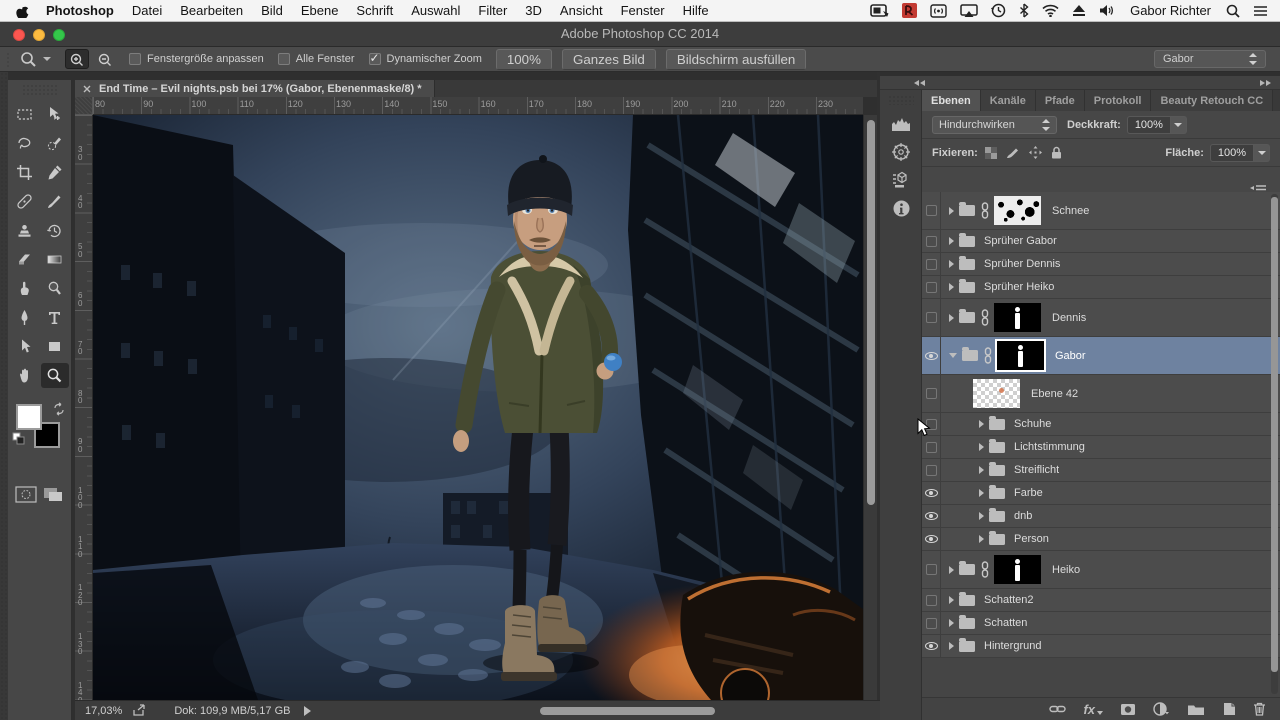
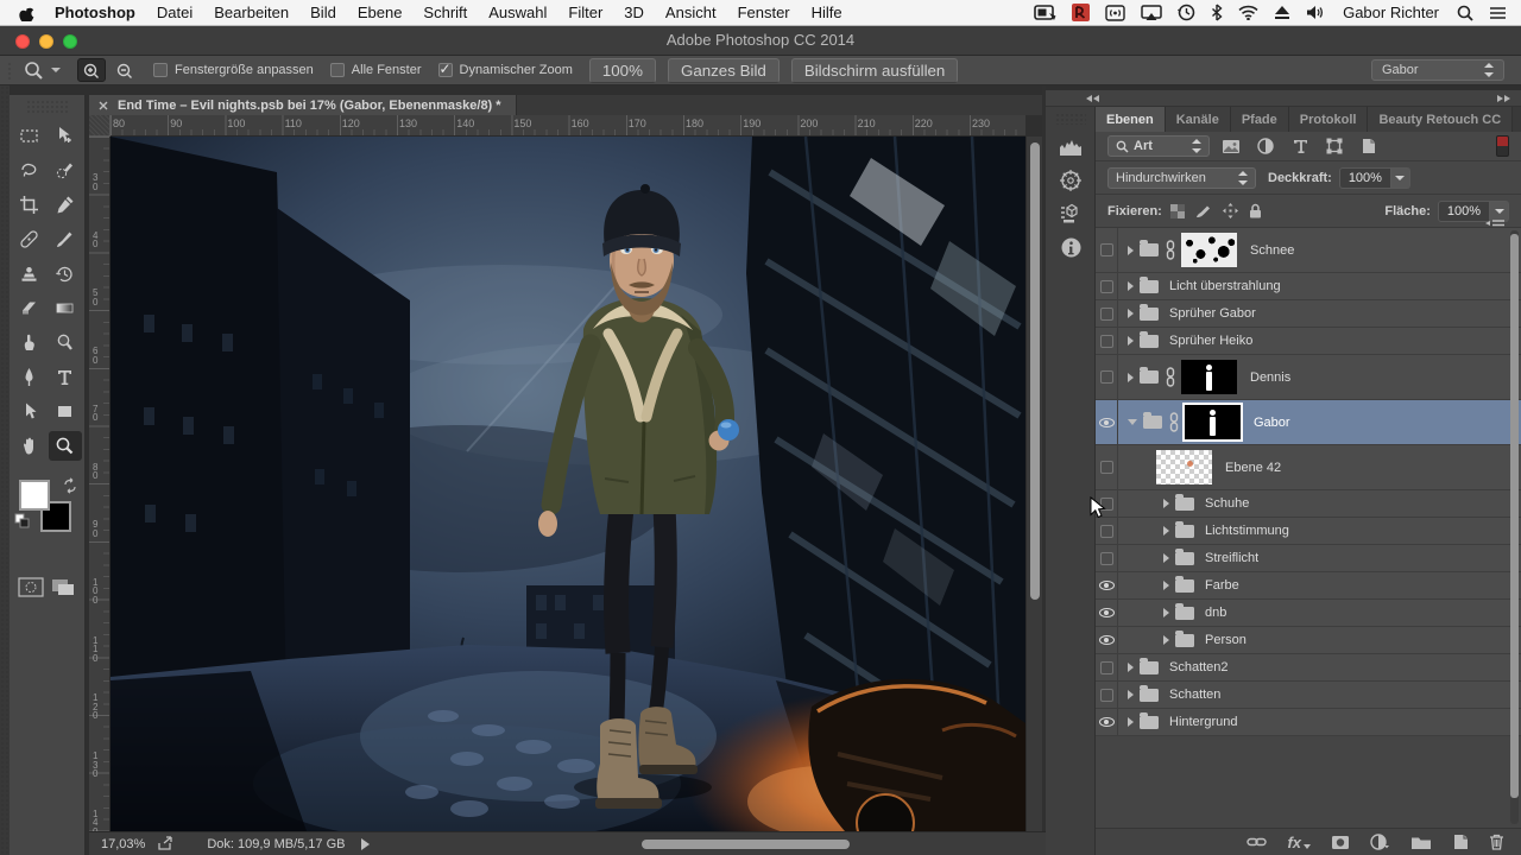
  Photoshop
  Datei
  Bearbeiten
  Bild
  Ebene
  Schrift
  Auswahl
  Filter
  3D
  Ansicht
  Fenster
  Hilfe
  Gabor Richter
  Adobe Photoshop CC 2014
  Fenstergröße anpassen
  Alle Fenster
  Dynamischer Zoom
  100%
  Ganzes Bild
  Bildschirm ausfüllen
  Gabor
  End Time – Evil nights.psb bei 17% (Gabor, Ebenenmaske/8) *
  80
  90
  100
  110
  120
  130
  140
  150
  160
  170
  180
  190
  200
  210
  220
  230
  30
  40
  50
  60
  70
  80
  90
  100
  110
  120
  130
  17,03%
  Dok: 109,9 MB/5,17 GB
  Ebenen
  Kanäle
  Pfade
  Protokoll
  Beauty Retouch CC
+ Art
  Hindurchwirken
  Deckkraft:
  100%
  Fixieren:
  Fläche:
  100%
  Schnee
+ Licht überstrahlung
  Sprüher Gabor
- Sprüher Dennis
  Sprüher Heiko
  Dennis
  Gabor
  Ebene 42
  Schuhe
  Lichtstimmung
  Streiflicht
  Farbe
  dnb
  Person
- Heiko
  Schatten2
  Schatten
  Hintergrund
  fx
